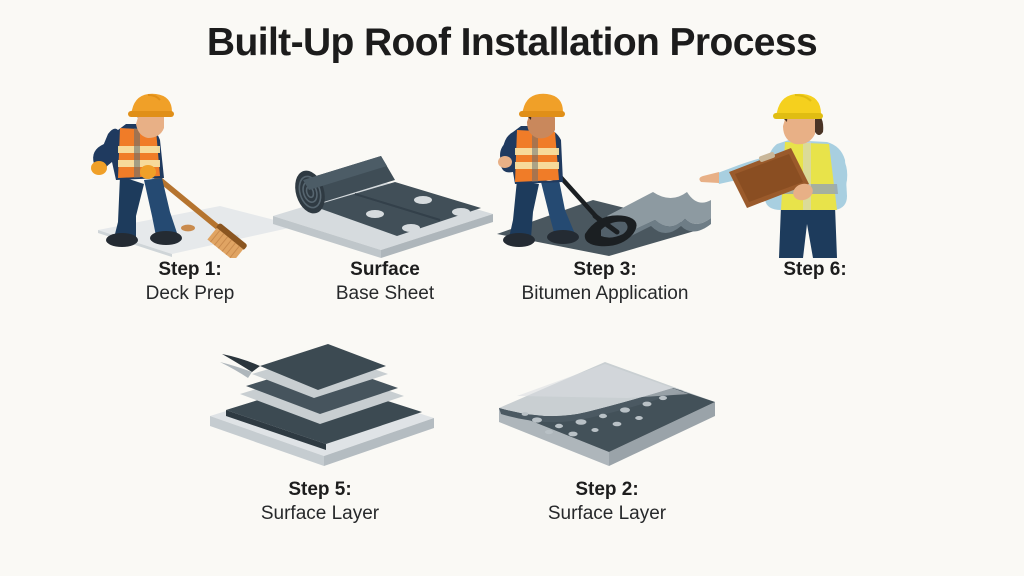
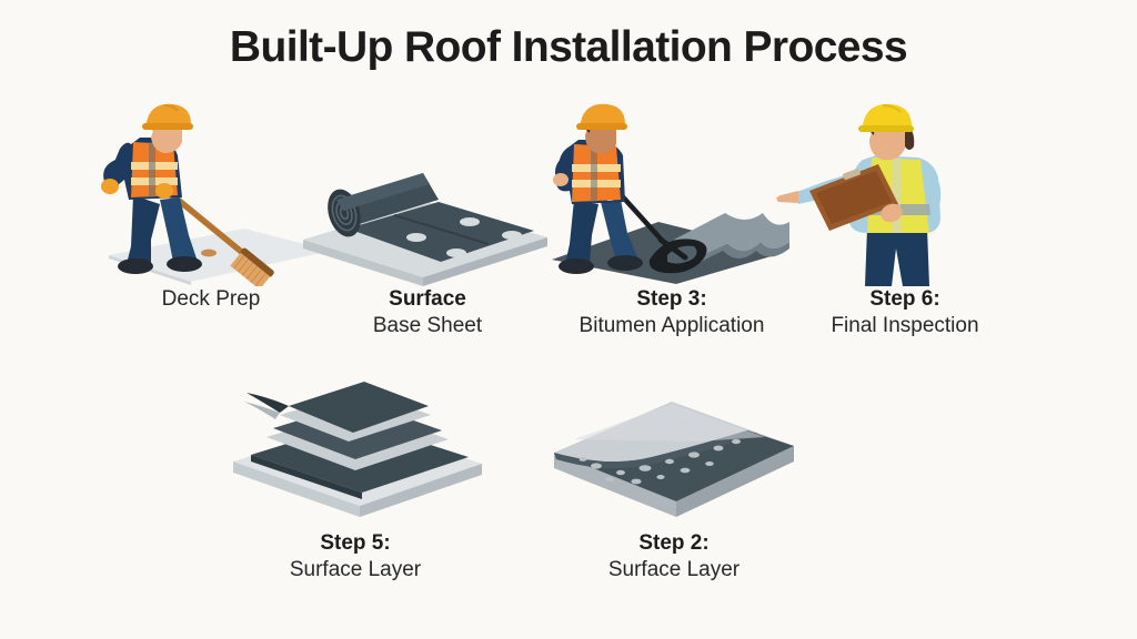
  Built-Up Roof Installation Process
- Step 1:
  Deck Prep
  Surface
  Base Sheet
  Step 3:
  Bitumen Application
  Step 6:
+ Final Inspection
  Step 5:
  Surface Layer
  Step 2:
  Surface Layer
